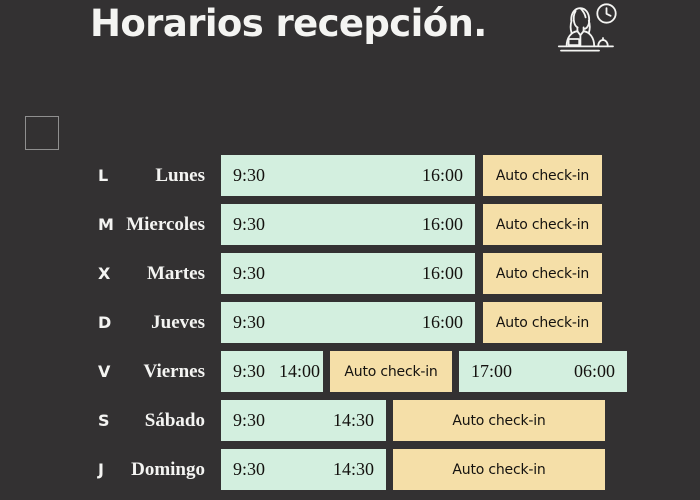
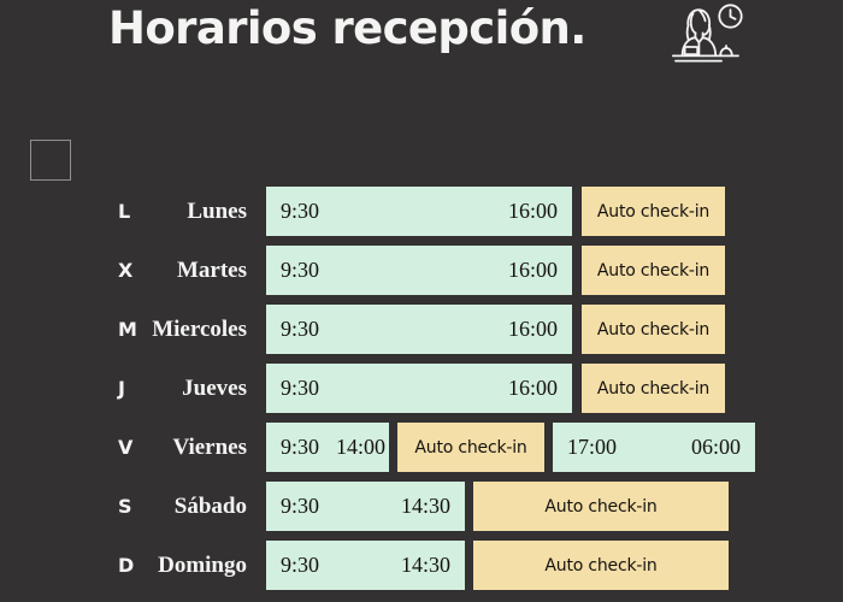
  Horarios recepción.
  L
  Lunes
  9:30
  16:00
  Auto check-in
- M
+ X
- Miercoles
+ Martes
  9:30
  16:00
  Auto check-in
- X
+ M
- Martes
+ Miercoles
  9:30
  16:00
  Auto check-in
- D
+ J
  Jueves
  9:30
  16:00
  Auto check-in
  V
  Viernes
  9:30
  14:00
  Auto check-in
  17:00
  06:00
  S
  Sábado
  9:30
  14:30
  Auto check-in
- J
+ D
  Domingo
  9:30
  14:30
  Auto check-in
